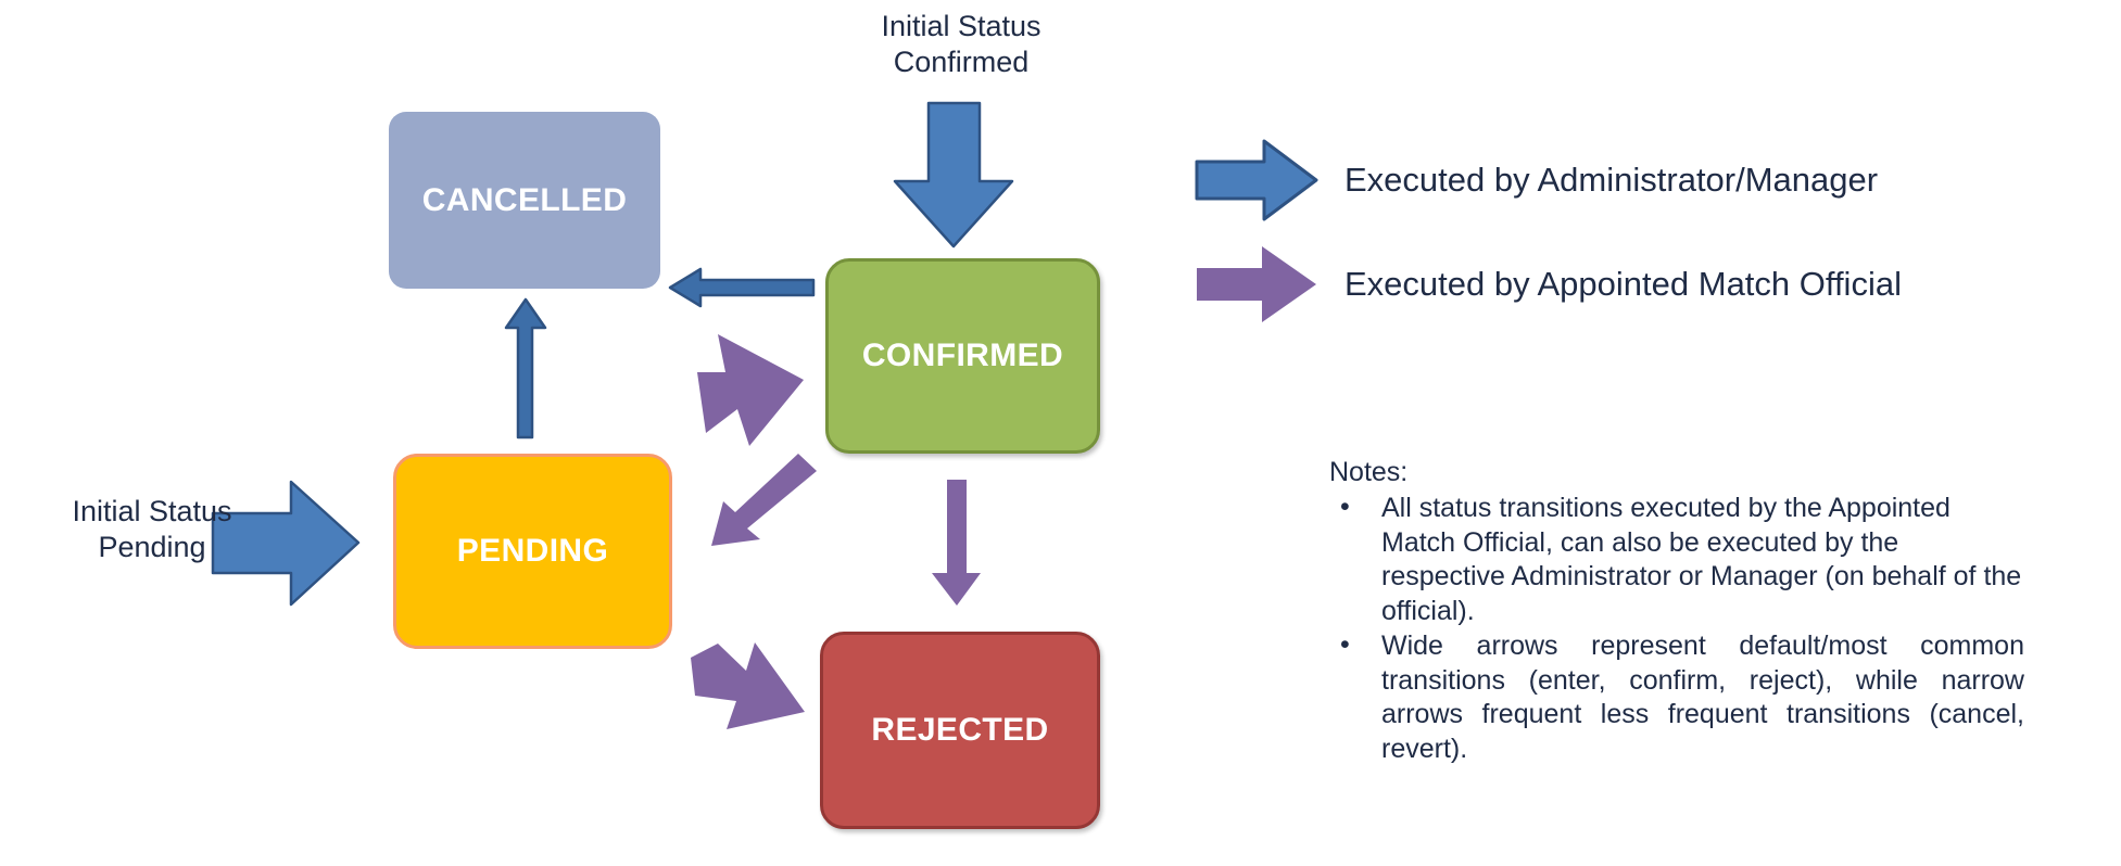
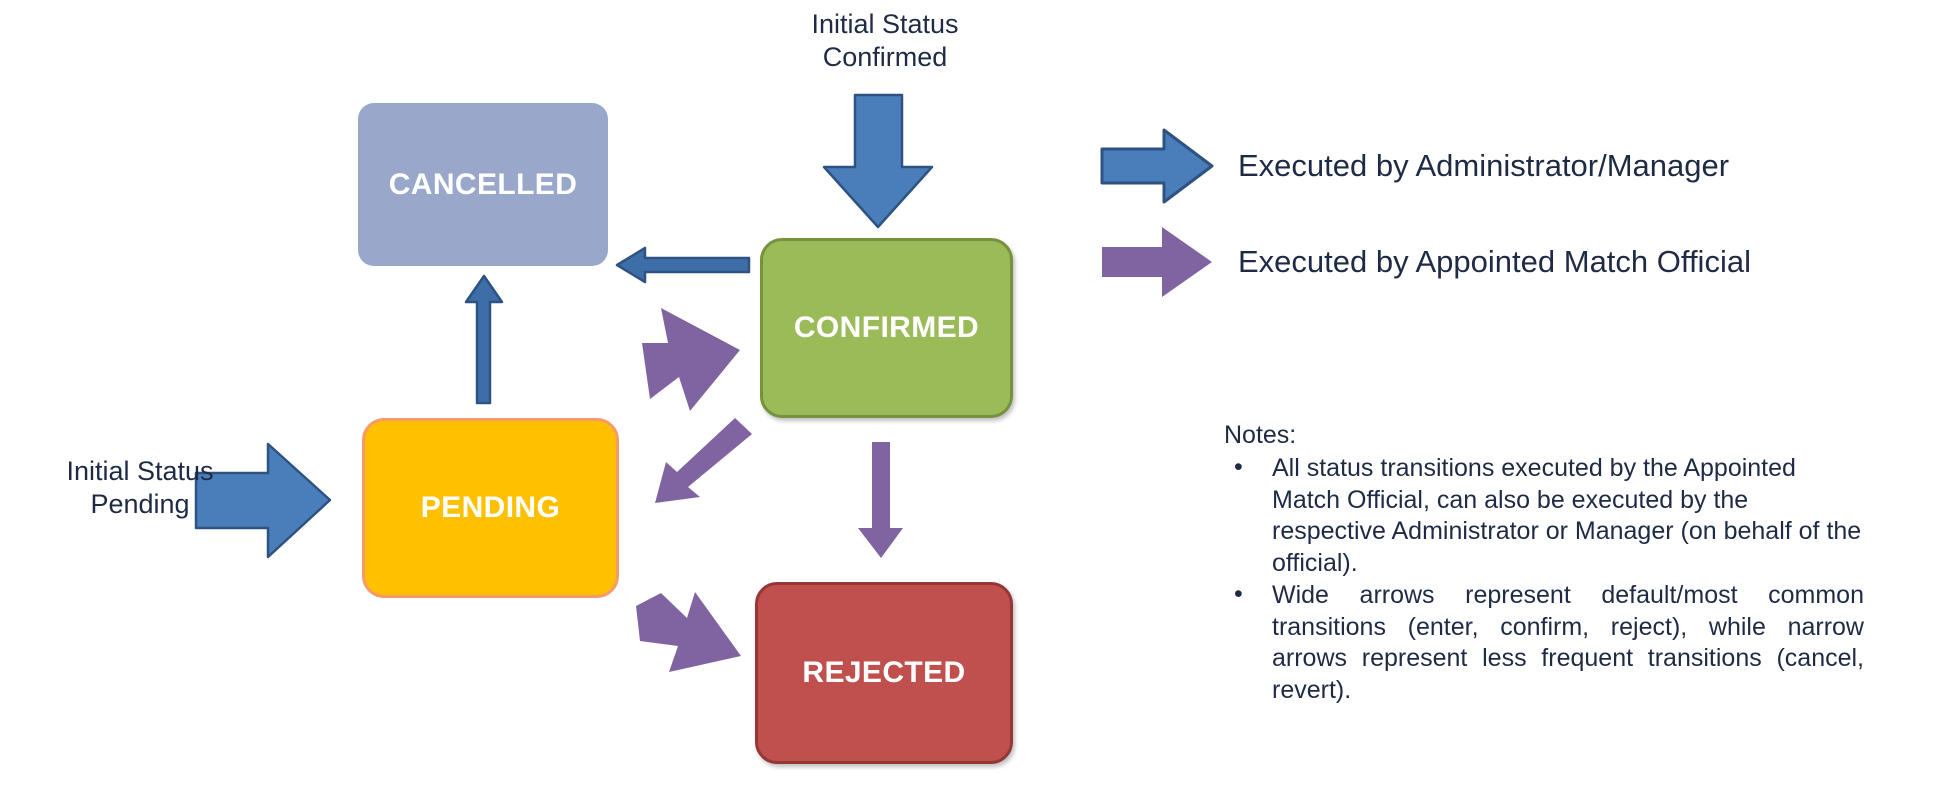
  Initial Status
  Confirmed
  Initial Status
  Pending
  CANCELLED
  PENDING
  CONFIRMED
  REJECTED
  Executed by Administrator/Manager
  Executed by Appointed Match Official
  Notes:
  •
  All status transitions executed by the Appointed Match Official, can also be executed by the respective Administrator or Manager (on behalf of the official).
  •
- Wide arrows represent default/most common transitions (enter, confirm, reject), while narrow arrows frequent less frequent transitions (cancel, revert).
+ Wide arrows represent default/most common transitions (enter, confirm, reject), while narrow arrows represent less frequent transitions (cancel, revert).
